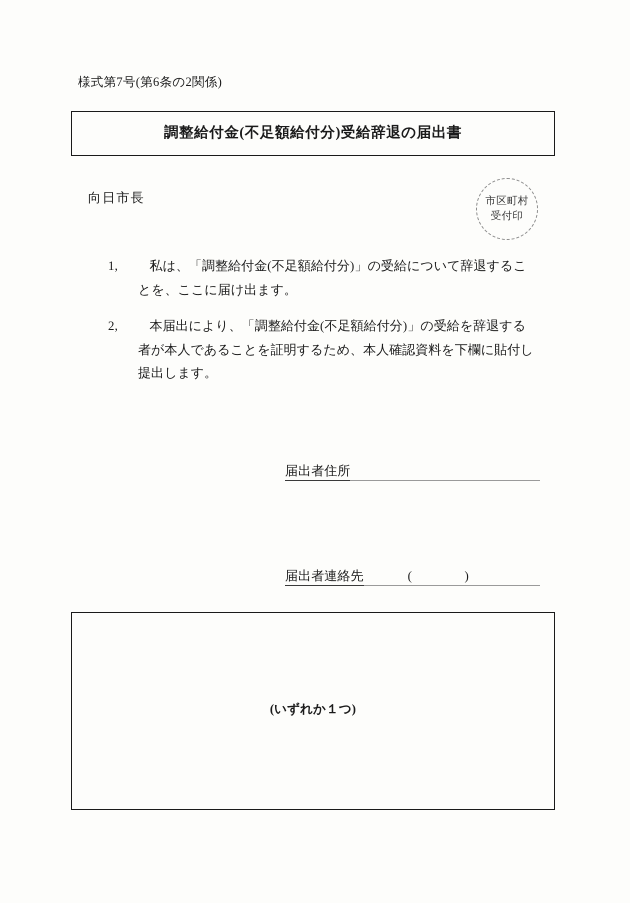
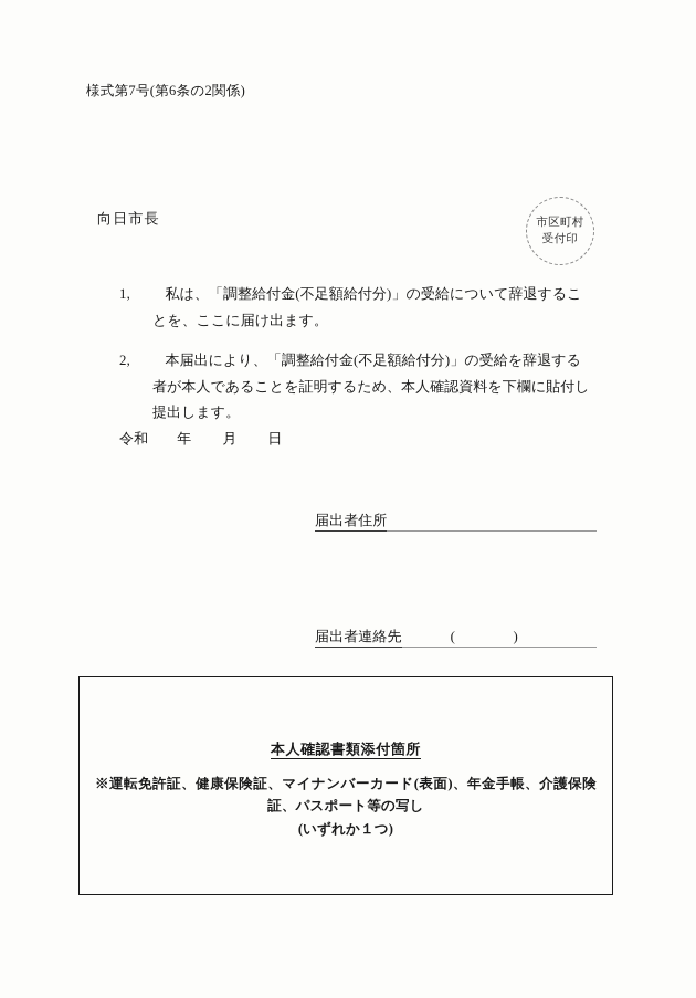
  様式第7号(第6条の2関係)
- 調整給付金(不足額給付分)受給辞退の届出書
  向日市長
  市区町村
  受付印
  1,
  私は、「調整給付金(不足額給付分)」の受給について辞退することを、ここに届け出ます。
  2,
  本届出により、「調整給付金(不足額給付分)」の受給を辞退する者が本人であることを証明するため、本人確認資料を下欄に貼付し提出します。
+ 令和
+ 年
+ 月
+ 日
  届出者住所
  届出者連絡先
  ( )
+ 本人確認書類添付箇所
+ ※運転免許証、健康保険証、マイナンバーカード(表面)、年金手帳、介護保険証、パスポート等の写し
  (いずれか１つ)
